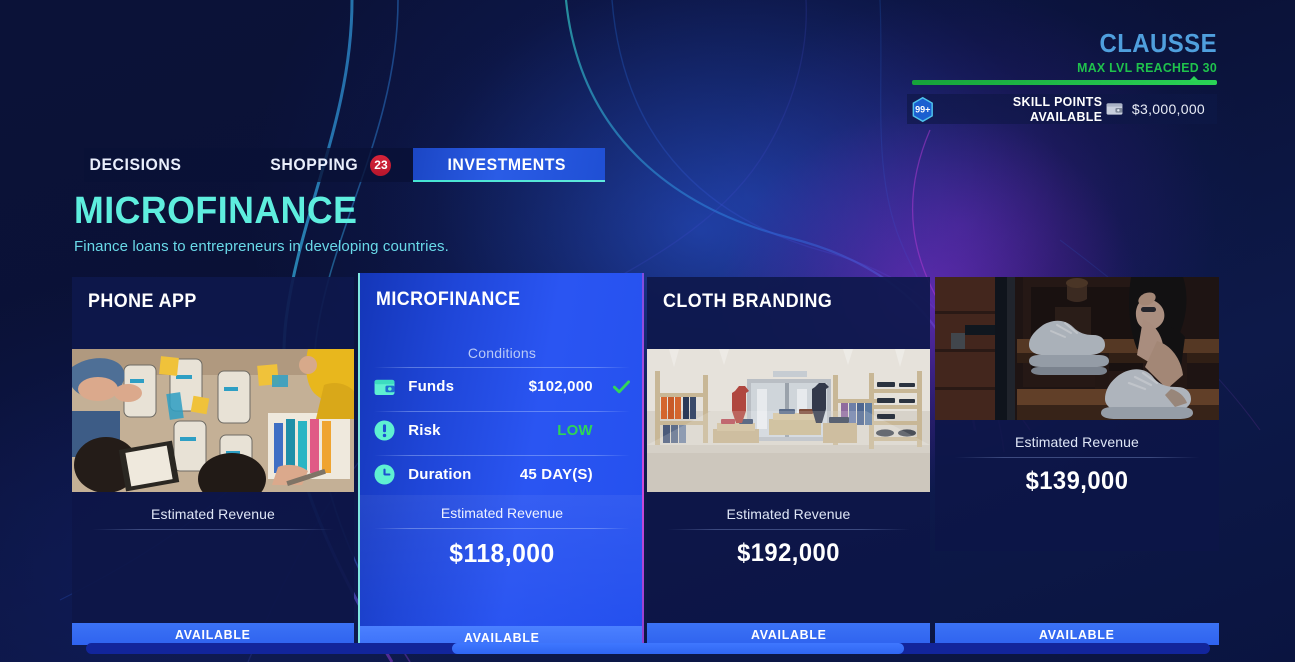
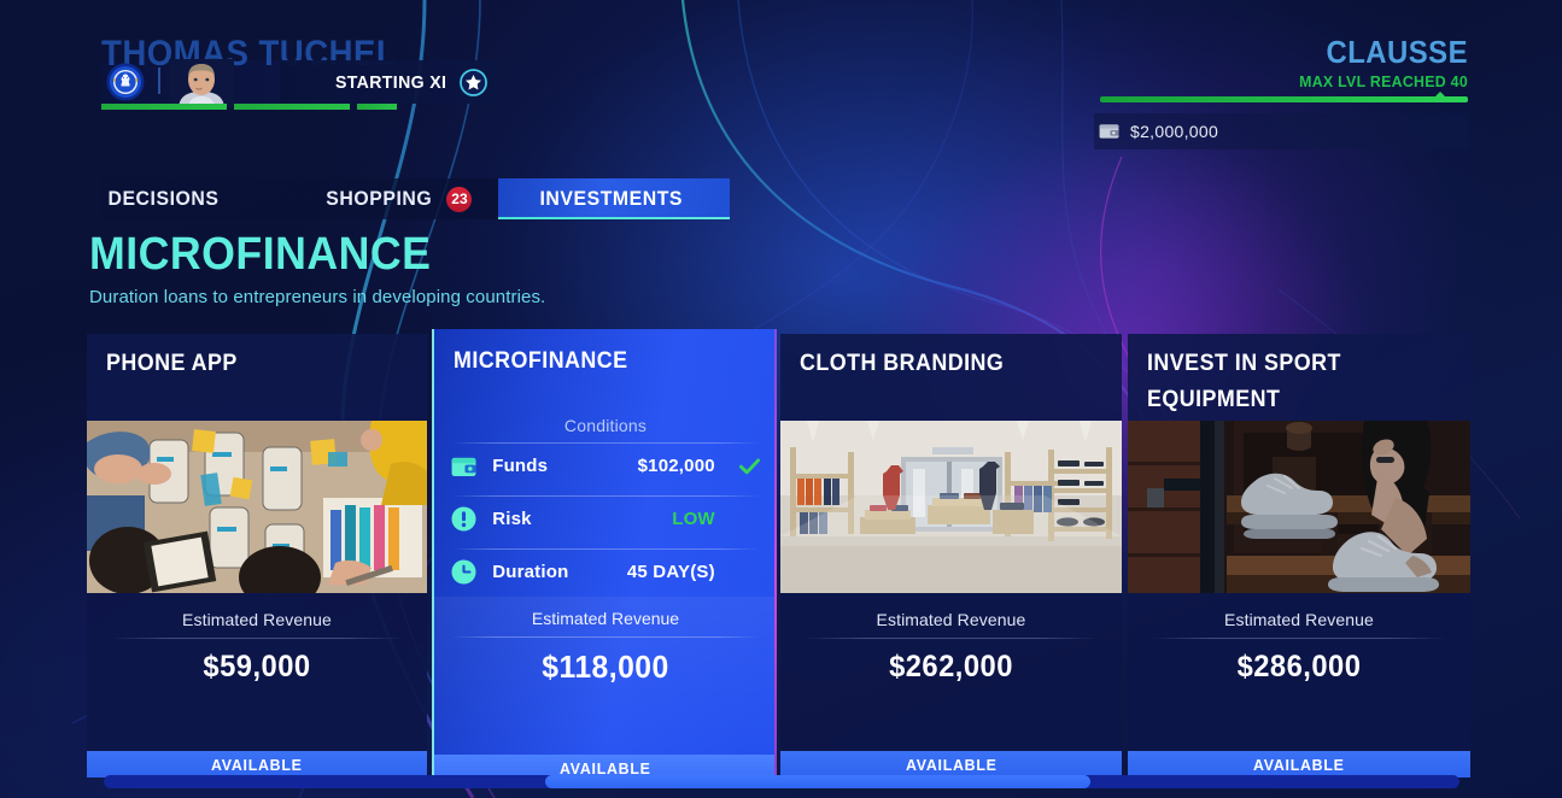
+ THOMAS TUCHEL
+ STARTING XI
  CLAUSSE
- MAX LVL REACHED 30
+ MAX LVL REACHED 40
- 99+
- SKILL POINTS AVAILABLE
- $3,000,000
+ $2,000,000
  DECISIONS
  SHOPPING
  23
  INVESTMENTS
  MICROFINANCE
- Finance loans to entrepreneurs in developing countries.
+ Duration loans to entrepreneurs in developing countries.
  PHONE APP
  Estimated Revenue
+ $59,000
  AVAILABLE
  MICROFINANCE
  Conditions
  Funds
  $102,000
  Risk
  LOW
  Duration
  45 DAY(S)
  Estimated Revenue
  $118,000
  AVAILABLE
  CLOTH BRANDING
  Estimated Revenue
- $192,000
+ $262,000
  AVAILABLE
+ INVEST IN SPORT EQUIPMENT
  Estimated Revenue
- $139,000
+ $286,000
  AVAILABLE
